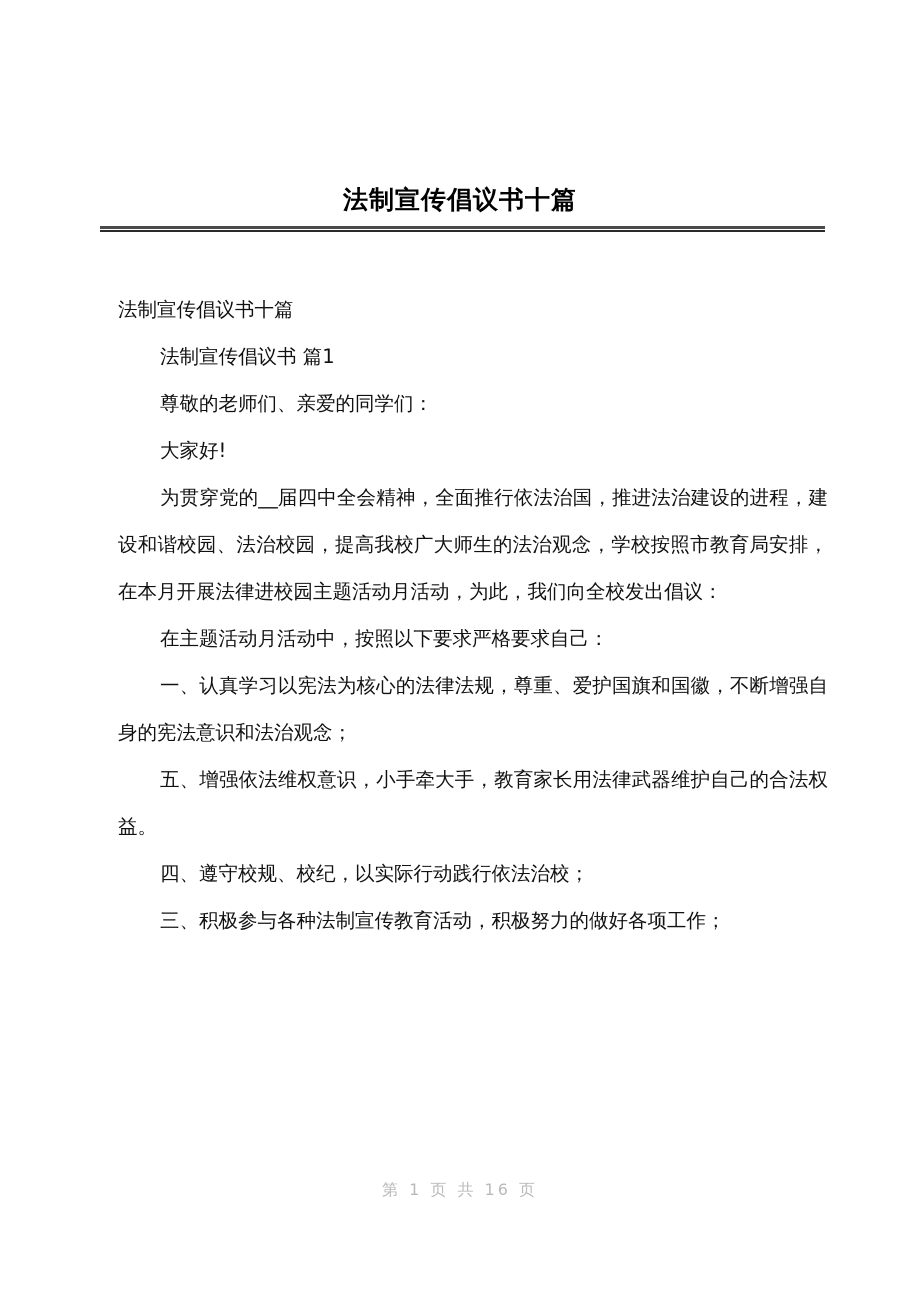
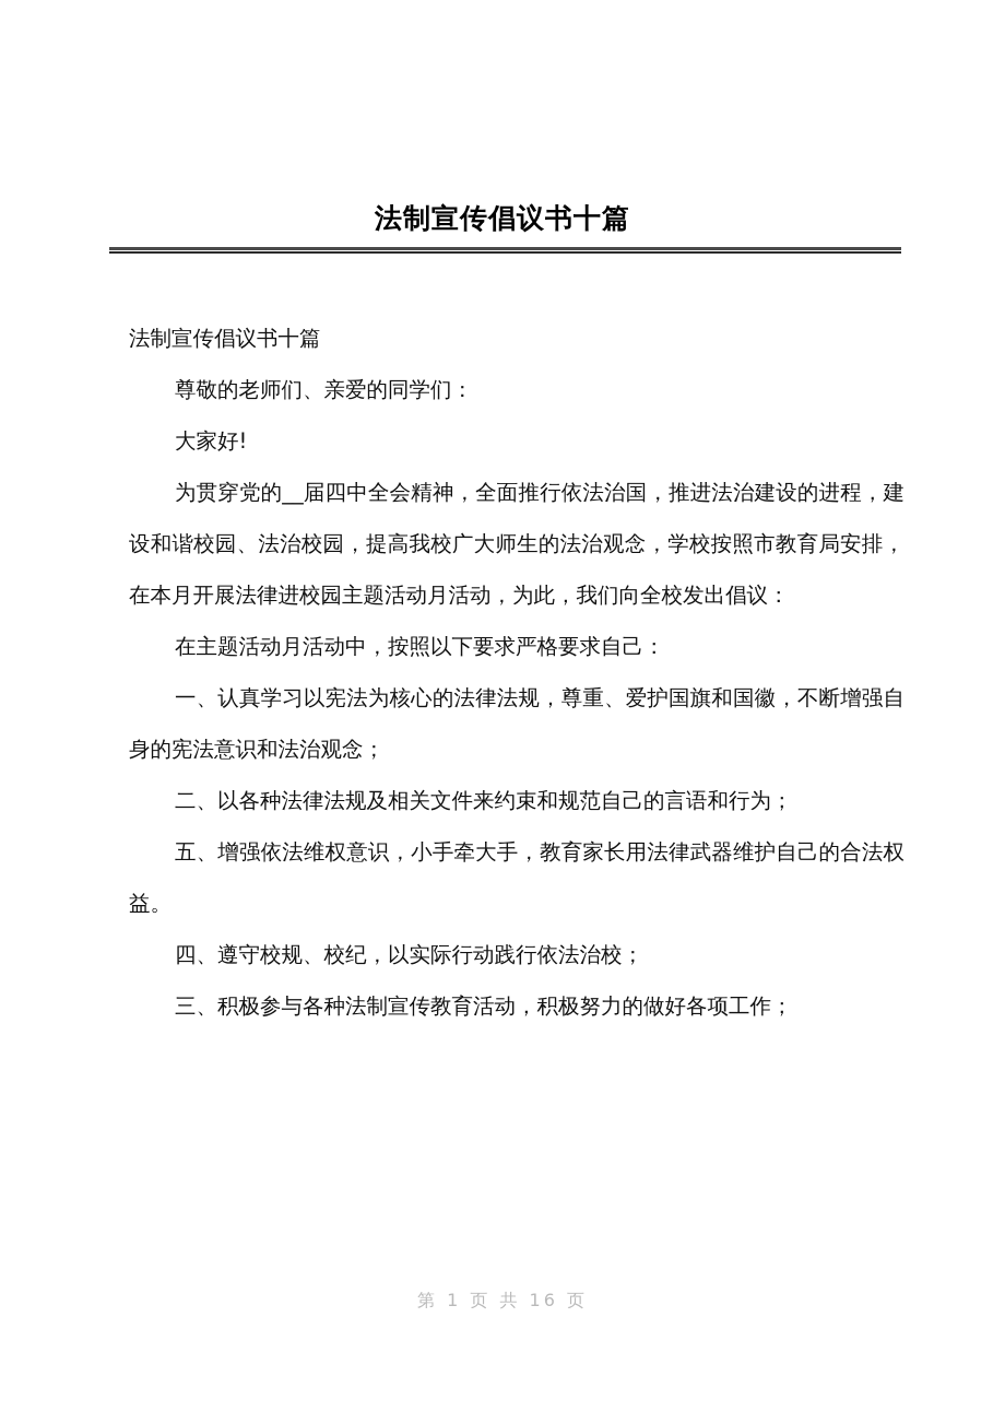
  法制宣传倡议书十篇
  法制宣传倡议书十篇
- 法制宣传倡议书 篇1
  尊敬的老师们、亲爱的同学们：
  大家好!
  为贯穿党的__届四中全会精神，全面推行依法治国，推进法治建设的进程，建设和谐校园、法治校园，提高我校广大师生的法治观念，学校按照市教育局安排，在本月开展法律进校园主题活动月活动，为此，我们向全校发出倡议：
  在主题活动月活动中，按照以下要求严格要求自己：
  一、认真学习以宪法为核心的法律法规，尊重、爱护国旗和国徽，不断增强自身的宪法意识和法治观念；
+ 二、以各种法律法规及相关文件来约束和规范自己的言语和行为；
  五、增强依法维权意识，小手牵大手，教育家长用法律武器维护自己的合法权益。
  四、遵守校规、校纪，以实际行动践行依法治校；
  三、积极参与各种法制宣传教育活动，积极努力的做好各项工作；
  第 1 页 共 16 页
